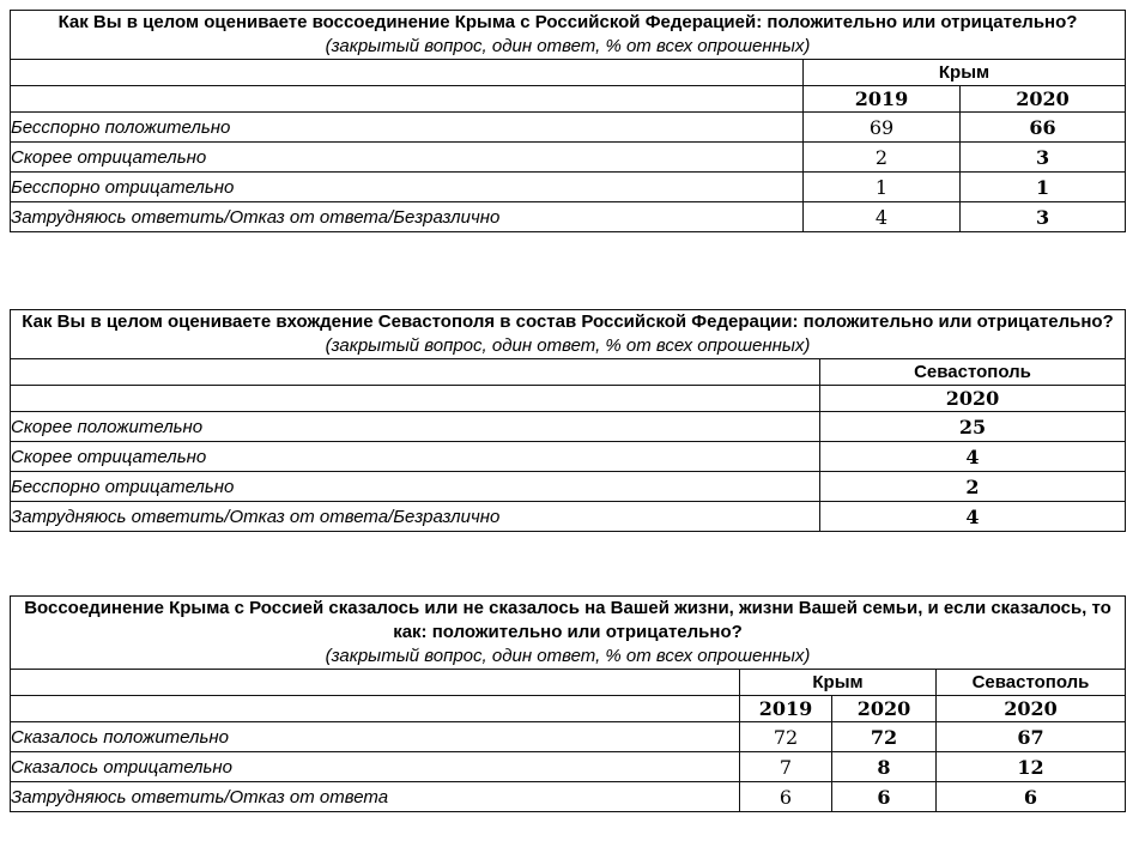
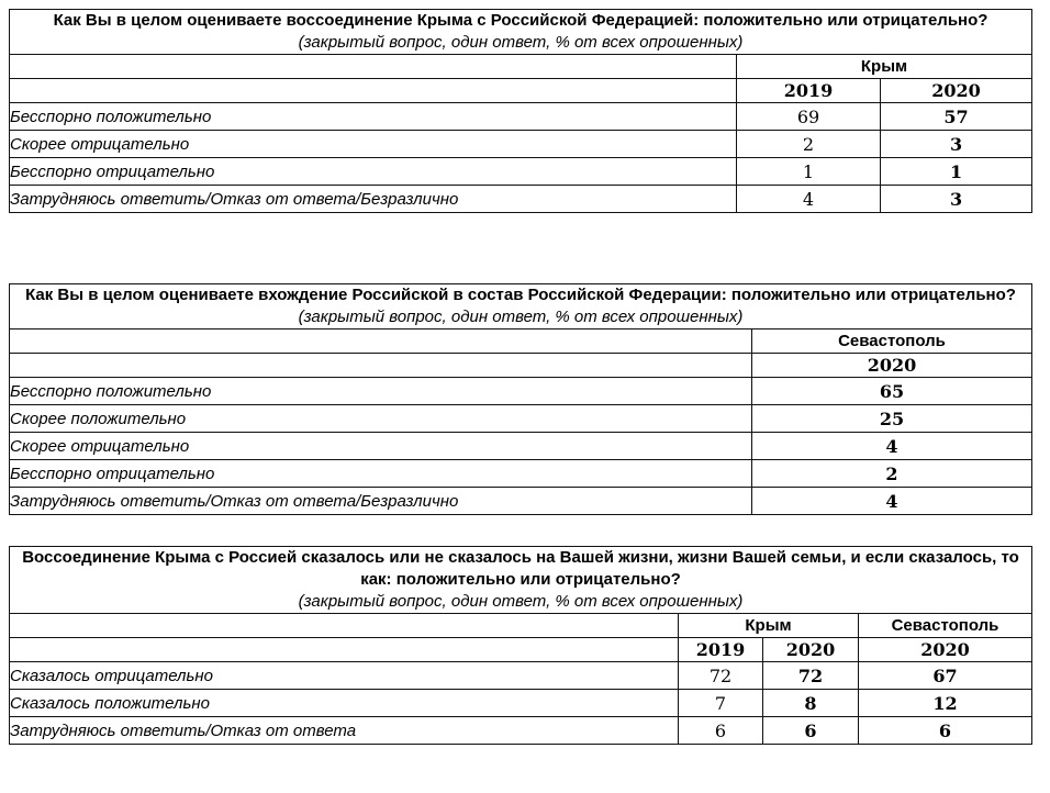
  Как Вы в целом оцениваете воссоединение Крыма с Российской Федерацией: положительно или отрицательно? (закрытый вопрос, один ответ, % от всех опрошенных)
  	Крым
  	2019	2020
- Бесспорно положительно	69	66
+ Бесспорно положительно	69	57
  Скорее отрицательно	2	3
  Бесспорно отрицательно	1	1
  Затрудняюсь ответить/Отказ от ответа/Безразлично	4	3
- Как Вы в целом оцениваете вхождение Севастополя в состав Российской Федерации: положительно или отрицательно? (закрытый вопрос, один ответ, % от всех опрошенных)
+ Как Вы в целом оцениваете вхождение Российской в состав Российской Федерации: положительно или отрицательно? (закрытый вопрос, один ответ, % от всех опрошенных)
  	Севастополь
  	2020
+ Бесспорно положительно	65
  Скорее положительно	25
  Скорее отрицательно	4
  Бесспорно отрицательно	2
  Затрудняюсь ответить/Отказ от ответа/Безразлично	4
  Воссоединение Крыма с Россией сказалось или не сказалось на Вашей жизни, жизни Вашей семьи, и если сказалось, то как: положительно или отрицательно? (закрытый вопрос, один ответ, % от всех опрошенных)
  	Крым	Севастополь
  	2019	2020	2020
- Сказалось положительно	72	72	67
+ Сказалось отрицательно	72	72	67
- Сказалось отрицательно	7	8	12
+ Сказалось положительно	7	8	12
  Затрудняюсь ответить/Отказ от ответа	6	6	6
